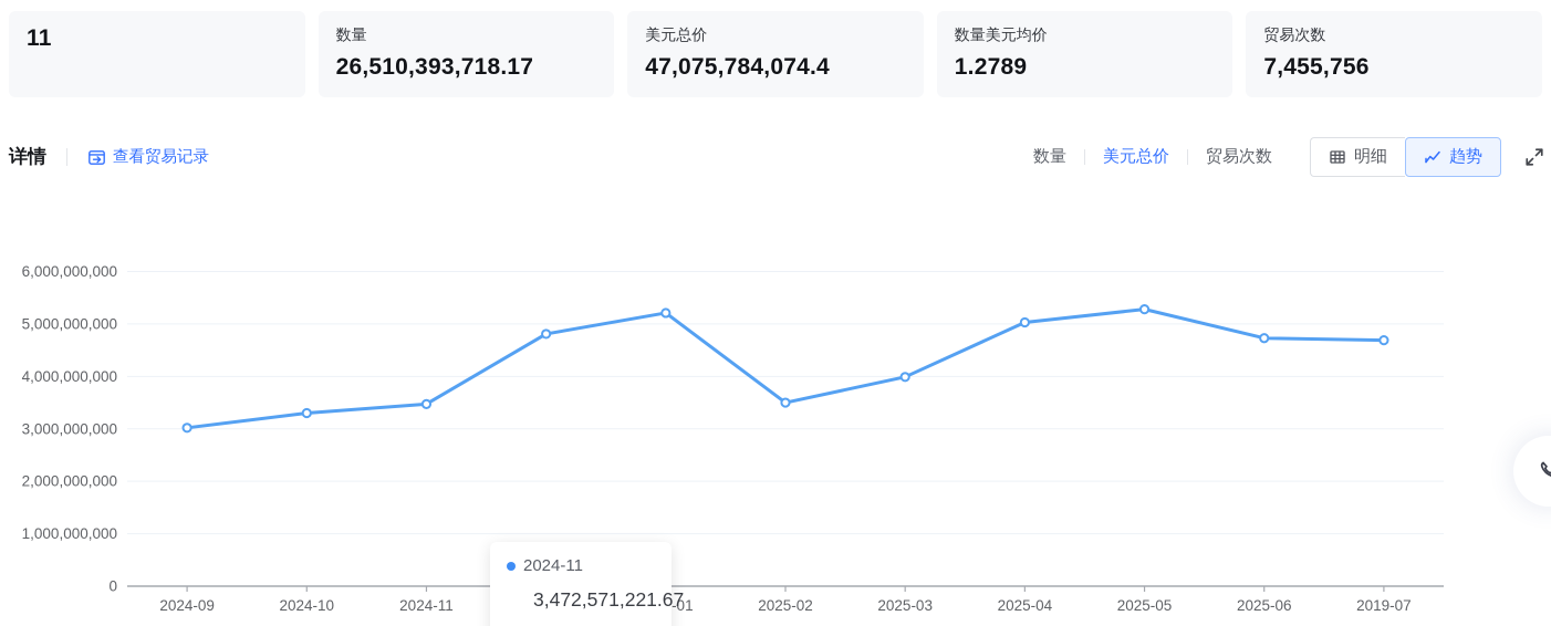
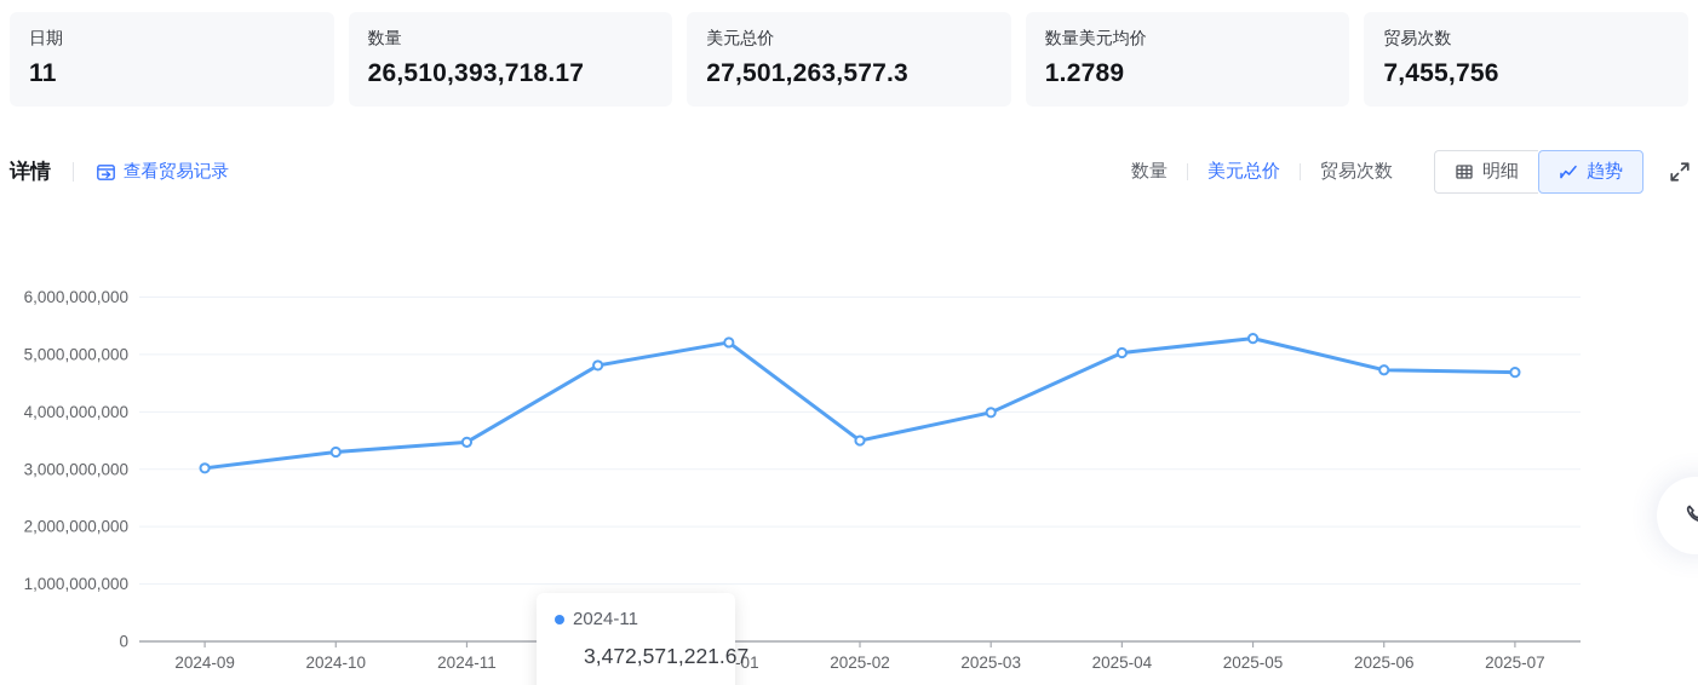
+ 日期
  11
  数量
  26,510,393,718.17
  美元总价
- 47,075,784,074.4
+ 27,501,263,577.3
  数量美元均价
  1.2789
  贸易次数
  7,455,756
  详情
  查看贸易记录
  数量
  美元总价
  贸易次数
  明细
  趋势
  0
  1,000,000,000
  2,000,000,000
  3,000,000,000
  4,000,000,000
  5,000,000,000
  6,000,000,000
  2024-09
  2024-10
  2024-11
  2025-02
  2025-03
  2025-04
  2025-05
  2025-06
- 2019-07
+ 2025-07
  2024-11
  3,472,571,221.67
